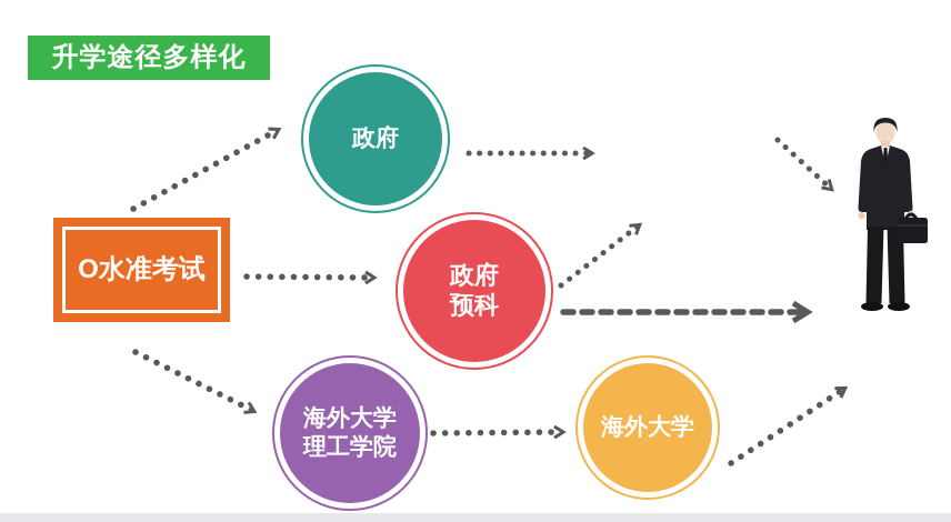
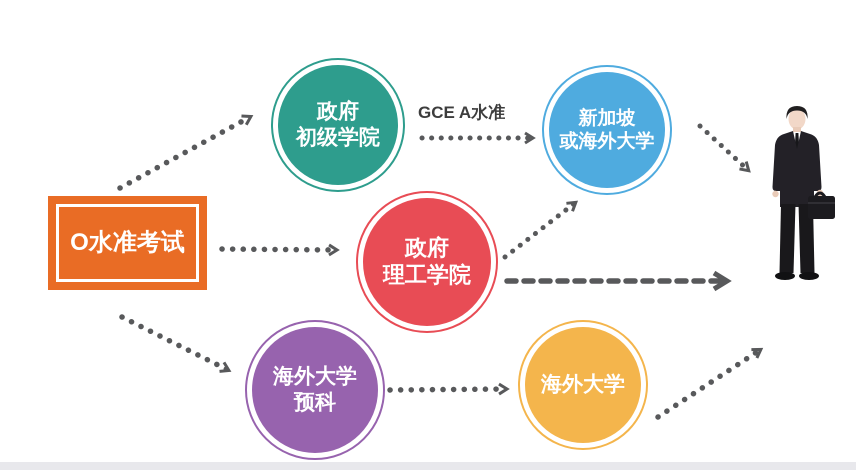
- 升学途径多样化
  O水准考试
  政府
+ 初级学院
+ 新加坡
+ 或海外大学
  政府
- 预科
+ 理工学院
  海外大学
- 理工学院
+ 预科
  海外大学
+ GCE A水准
